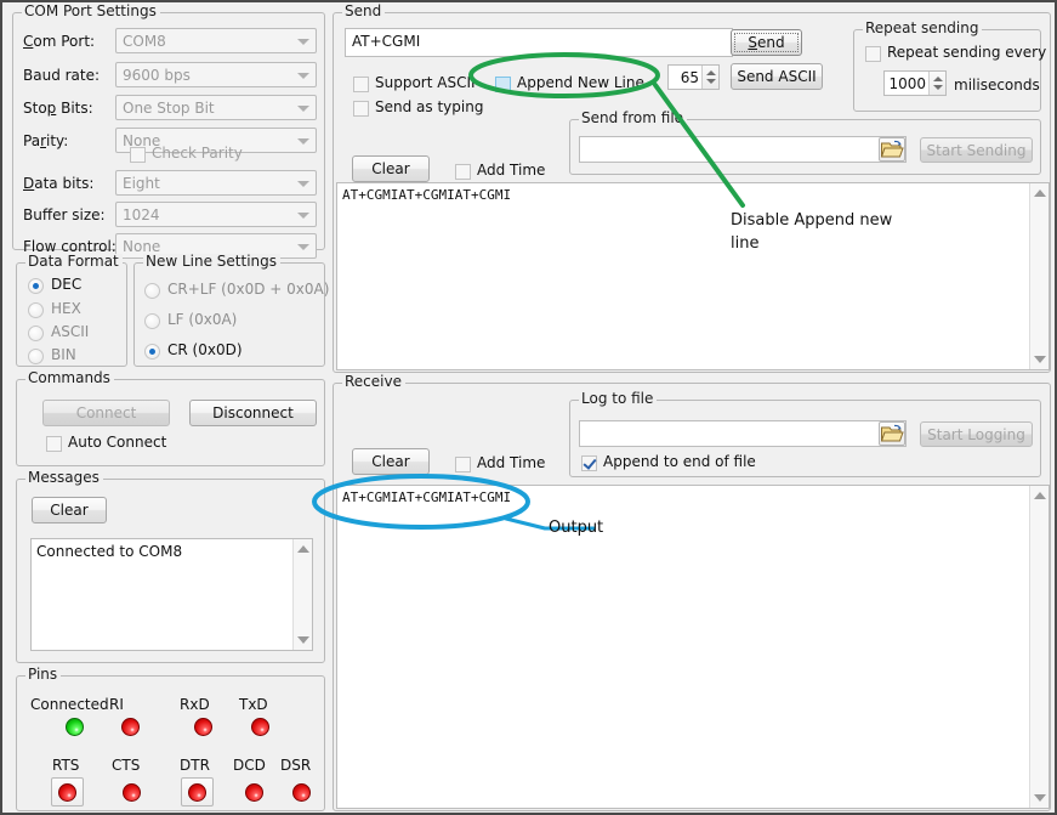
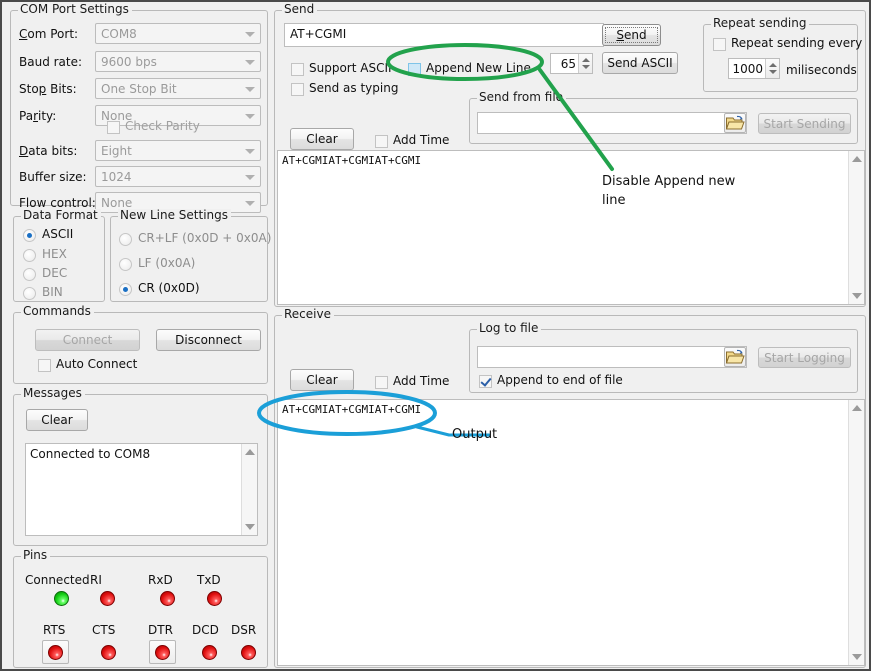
  COM Port Settings
  Com Port:
  COM8
  Baud rate:
  9600 bps
  Stop Bits:
  One Stop Bit
  Parity:
  None
  Check Parity
  Data bits:
  Eight
  Buffer size:
  1024
  Flow control:
  None
  Data Format
- DEC
+ ASCII
  HEX
- ASCII
+ DEC
  BIN
  New Line Settings
  CR+LF (0x0D + 0x0A)
  LF (0x0A)
  CR (0x0D)
  Commands
  Connect
  Disconnect
  Auto Connect
  Messages
  Clear
  Connected to COM8
  Pins
  Connected
  RI
  RxD
  TxD
  RTS
  CTS
  DTR
  DCD
  DSR
  Send
  AT+CGMI
  Send
  65
  Send ASCII
  Support ASCI
  Append New Line
  Send as typing
  Clear
  Add Time
  Repeat sending
  Repeat sending every
  1000
  miliseconds
  Send from fil
  Start Sending
  AT+CGMIAT+CGMIAT+CGMI
  Receive
  Clear
  Add Time
  Log to file
  Start Logging
  Append to end of file
  AT+CGMIAT+CGMIAT+CGMI
  Disable Append new
  line
  Output
